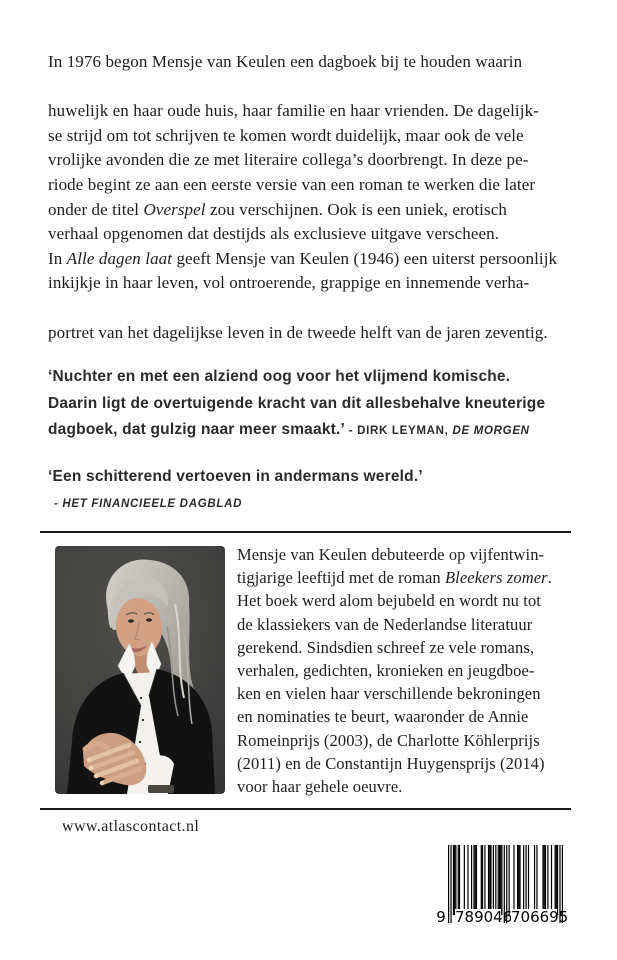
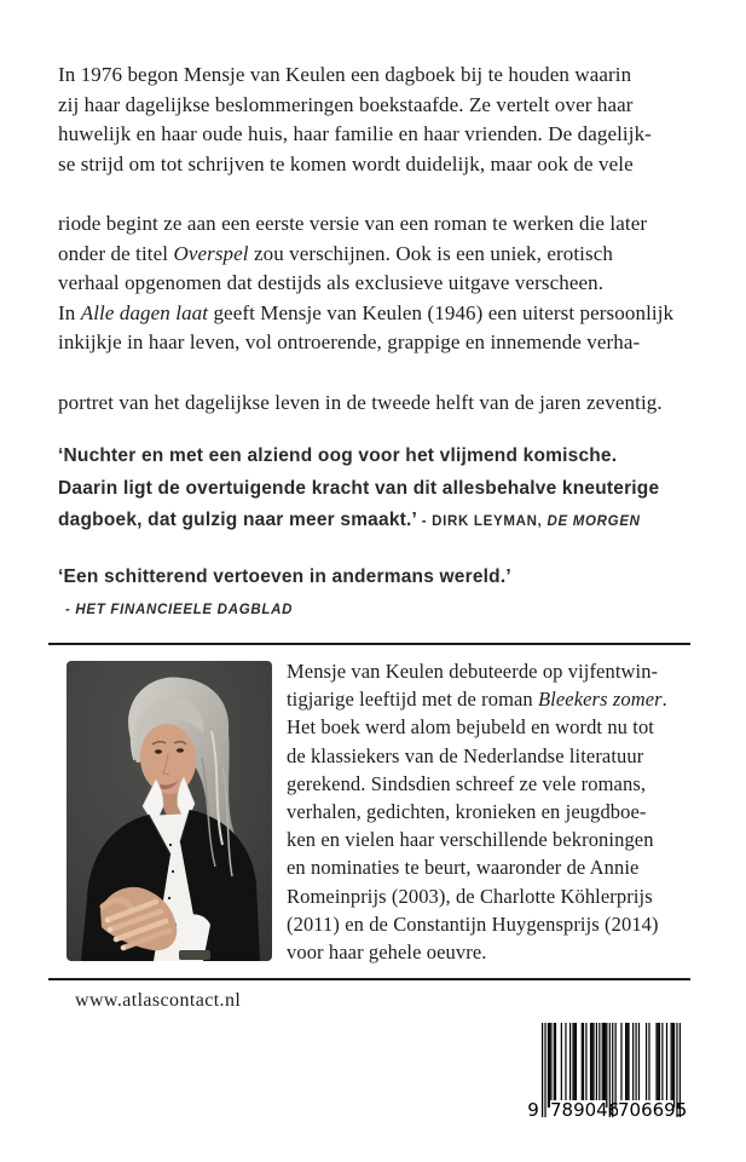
  In 1976 begon Mensje van Keulen een dagboek bij te houden waarin
+ zij haar dagelijkse beslommeringen boekstaafde. Ze vertelt over haar
  huwelijk en haar oude huis, haar familie en haar vrienden. De dagelijk-
  se strijd om tot schrijven te komen wordt duidelijk, maar ook de vele
- vrolijke avonden die ze met literaire collega’s doorbrengt. In deze pe-
  riode begint ze aan een eerste versie van een roman te werken die later
  onder de titel Overspel zou verschijnen. Ook is een uniek, erotisch
  verhaal opgenomen dat destijds als exclusieve uitgave verscheen.
  In Alle dagen laat geeft Mensje van Keulen (1946) een uiterst persoonlijk
  inkijkje in haar leven, vol ontroerende, grappige en innemende verha-
  portret van het dagelijkse leven in de tweede helft van de jaren zeventig.
  ‘Nuchter en met een alziend oog voor het vlijmend komische.
  Daarin ligt de overtuigende kracht van dit allesbehalve kneuterige
  dagboek, dat gulzig naar meer smaakt.’ - DIRK LEYMAN, DE MORGEN
  ‘Een schitterend vertoeven in andermans wereld.’
  - HET FINANCIEELE DAGBLAD
  Mensje van Keulen debuteerde op vijfentwin-
  tigjarige leeftijd met de roman Bleekers zomer.
  Het boek werd alom bejubeld en wordt nu tot
  de klassiekers van de Nederlandse literatuur
  gerekend. Sindsdien schreef ze vele romans,
  verhalen, gedichten, kronieken en jeugdboe-
  ken en vielen haar verschillende bekroningen
  en nominaties te beurt, waaronder de Annie
  Romeinprijs (2003), de Charlotte Köhlerprijs
  (2011) en de Constantijn Huygensprijs (2014)
  voor haar gehele oeuvre.
  www.atlascontact.nl
  9
  789046
  706695
